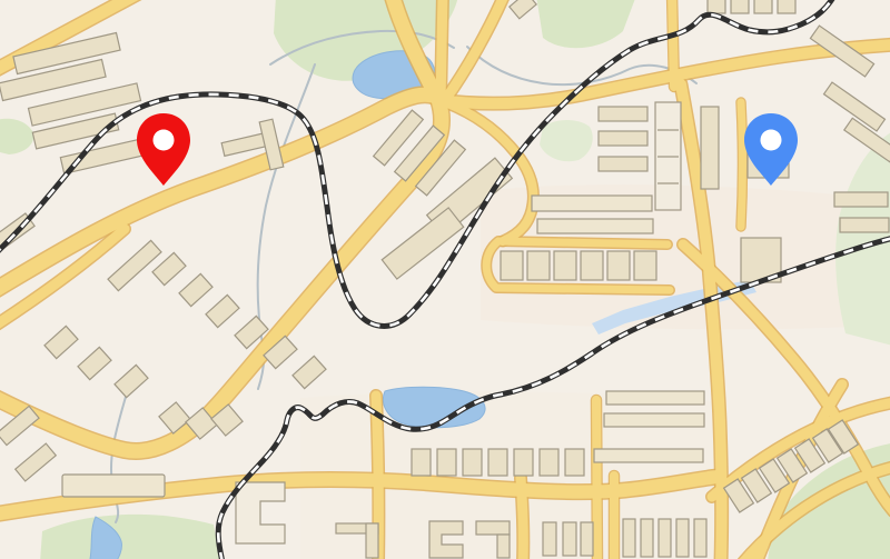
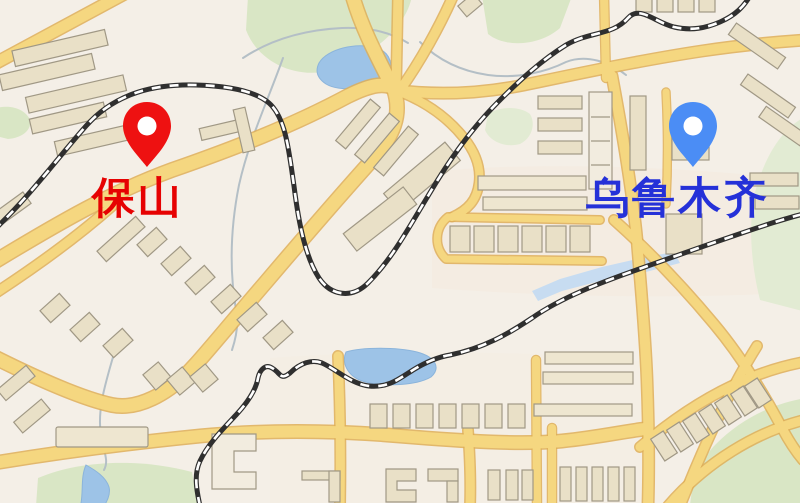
+ 保山
+ 乌鲁木齐
